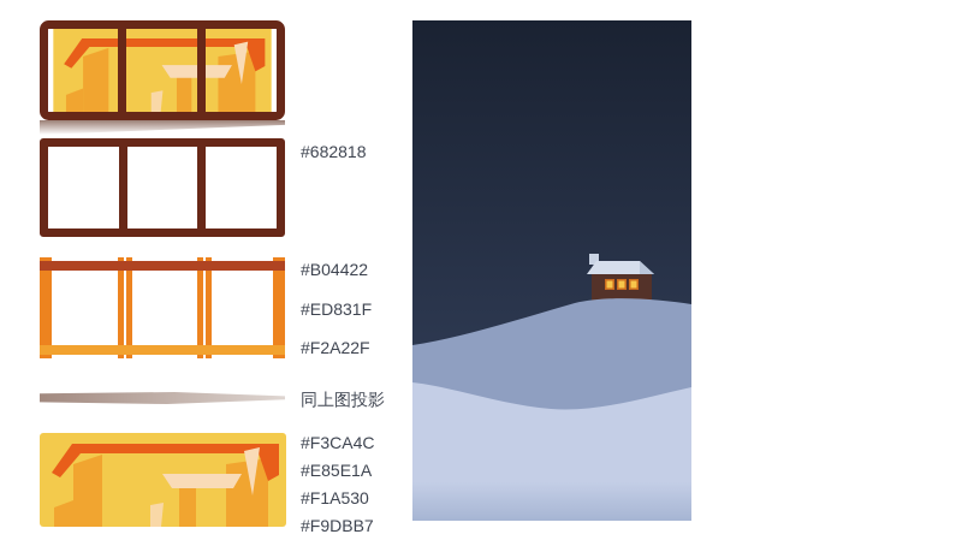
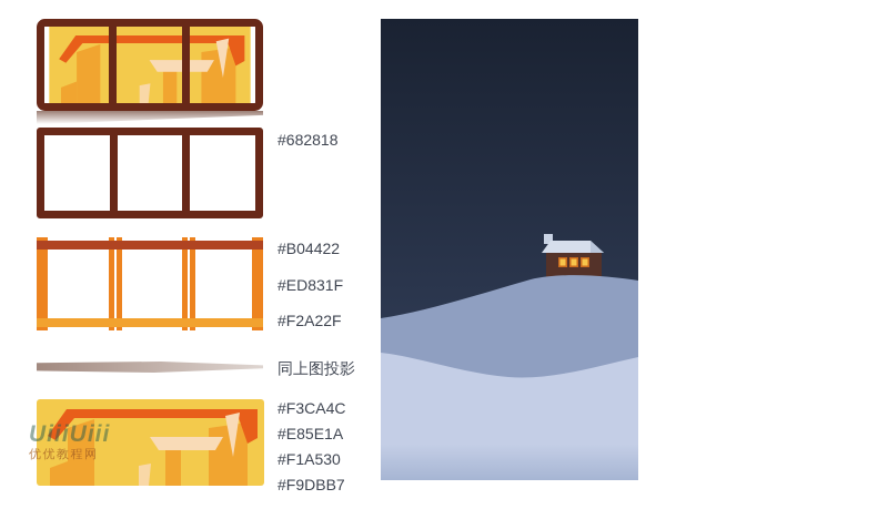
+ UiiiUiii
+ 优优教程网
  #682818
  #B04422
  #ED831F
  #F2A22F
  同上图投影
  #F3CA4C
  #E85E1A
  #F1A530
  #F9DBB7
